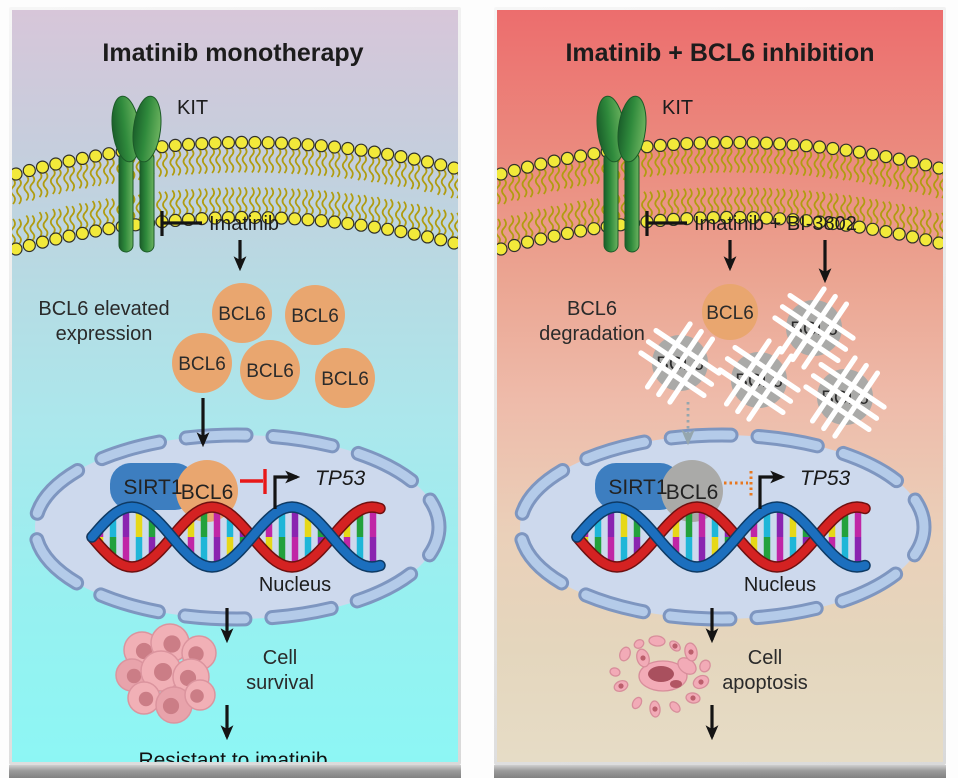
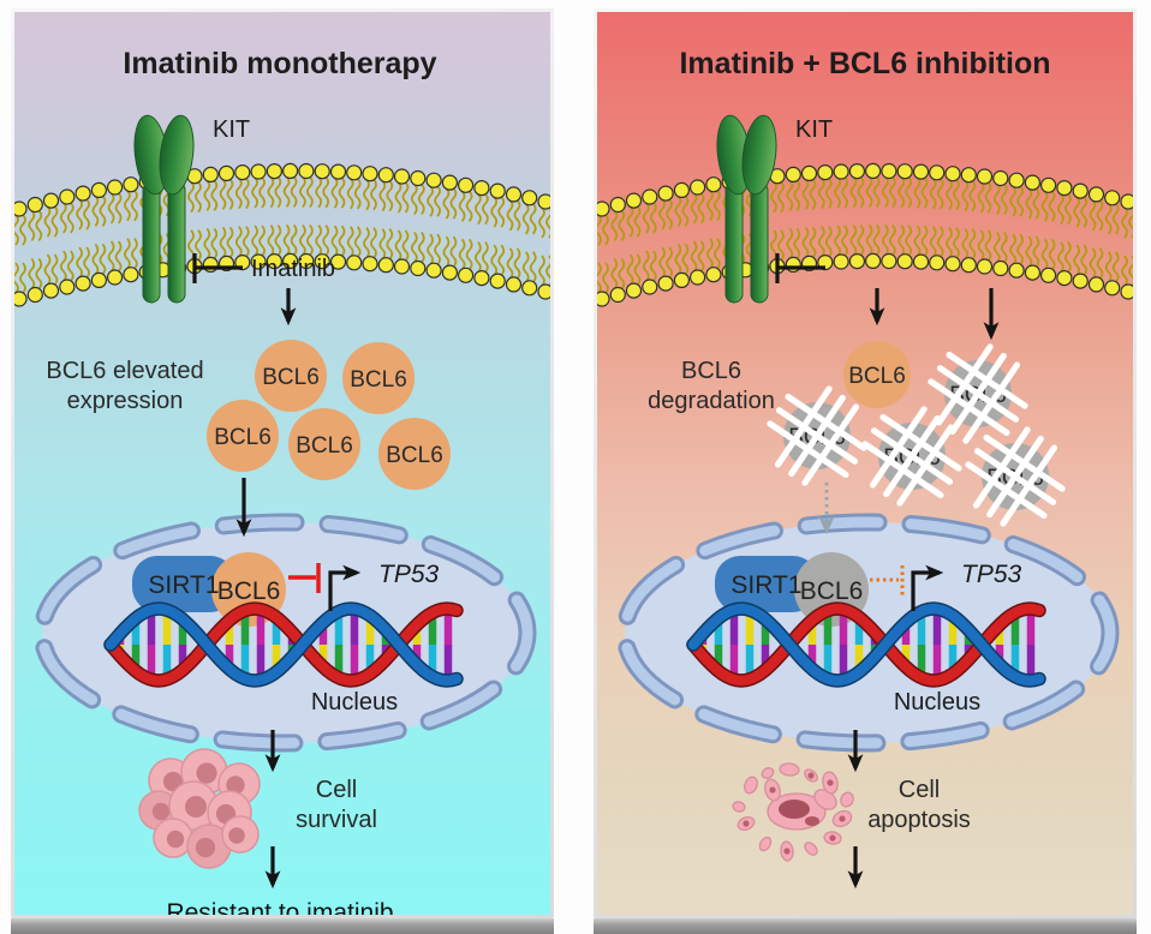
  Imatinib monotherapy
  KIT
  Imatinib
  BCL6 elevated
  expression
  BCL6
  BCL6
  BCL6
  BCL6
  BCL6
  SIRT1
  BCL6
  TP53
  Nucleus
  Cell
  survival
  Resistant to imatinib
  Imatinib + BCL6 inhibition
  KIT
- Imatinib + BI-3802
  BCL6
  degradation
  BCL6
  CL6
  CL6
  CL6
  CL6
  SIRT1
  BCL6
  TP53
  Nucleus
  Cell
  apoptosis
